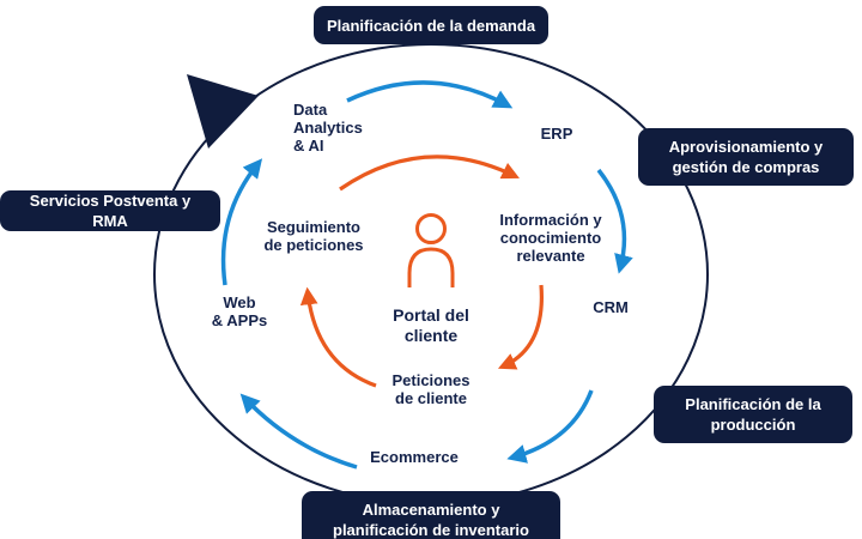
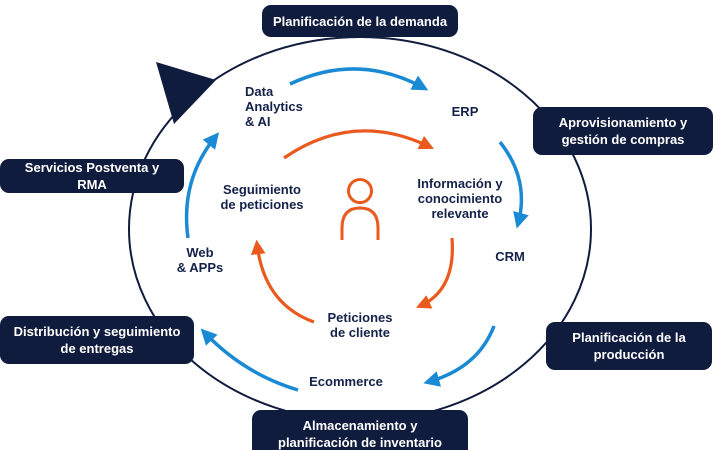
  Planificación de la demanda
  Aprovisionamiento y
  gestión de compras
  Planificación de la
  producción
  Almacenamiento y
  planificación de inventario
+ Distribución y seguimiento
+ de entregas
  Servicios Postventa y RMA
  Data
  Analytics
  & AI
  ERP
  CRM
  Ecommerce
  Web
  & APPs
  Seguimiento
  de peticiones
  Información y
  conocimiento
  relevante
  Peticiones
  de cliente
- Portal del
- cliente
